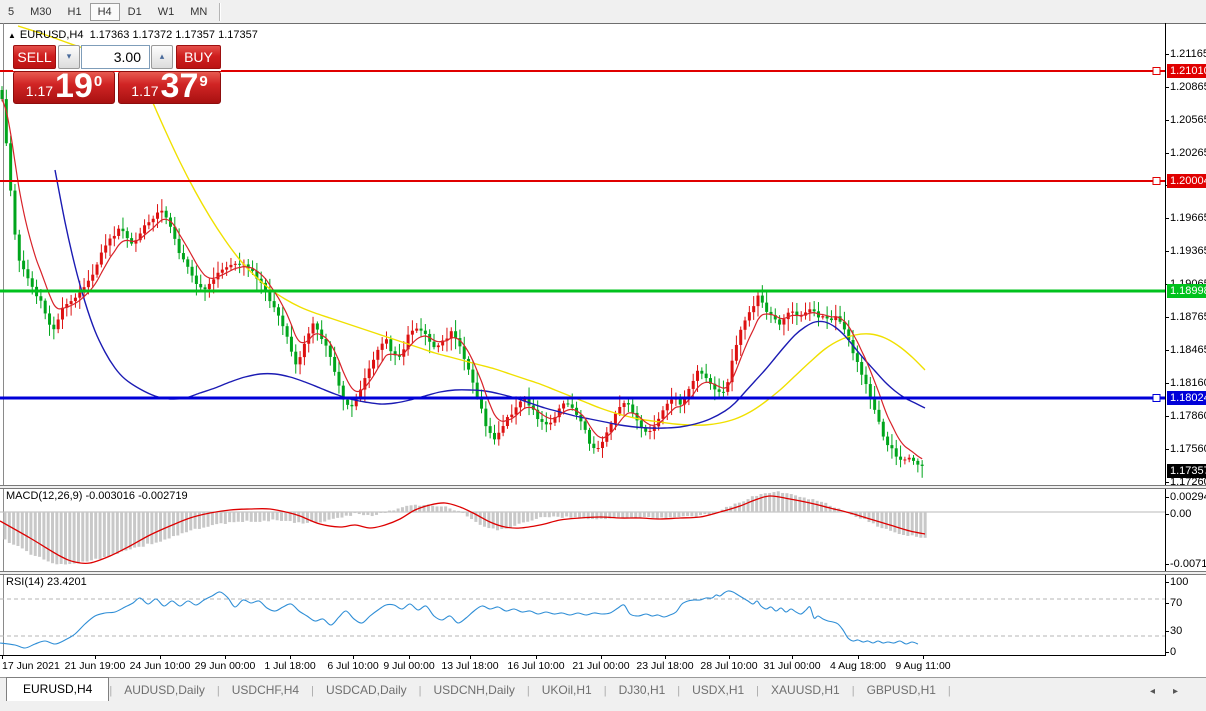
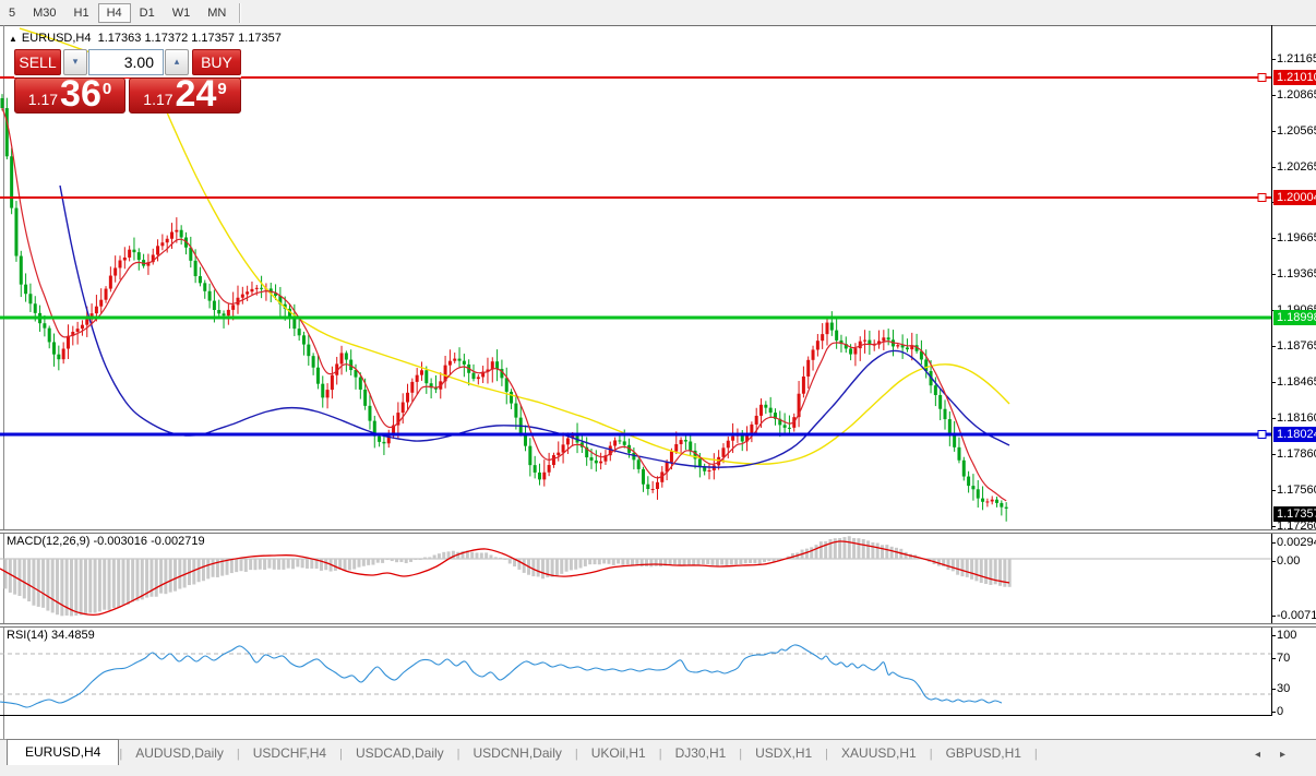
  5
  M30
  H1
  H4
  D1
  W1
  MN
  ▲ EURUSD,H4 1.17363 1.17372 1.17357 1.17357
  MACD(12,26,9) -0.003016 -0.002719
- RSI(14) 23.4201
+ RSI(14) 34.4859
  1.2116
  1.2086
  1.2056
  1.2026
  1.1966
  1.1936
  1.1876
  1.1846
  1.1816
  1.1786
  1.1756
  1.1726
  1.2101
  1.2000
  1.1899
  1.1802
  1.1735
  0.0029
  0.00
  -0.0071
  100
  70
  30
  0
  SELL
  ▾
  3.00
  ▴
  BUY
  1.17
- 19
+ 36
  0
  1.17
- 37
+ 24
  9
- 17 Jun 2021
- 21 Jun 19:00
- 24 Jun 10:00
- 29 Jun 00:00
- 1 Jul 18:00
- 6 Jul 10:00
- 9 Jul 00:00
- 13 Jul 18:00
- 16 Jul 10:00
- 21 Jul 00:00
- 23 Jul 18:00
- 28 Jul 10:00
- 31 Jul 00:00
- 4 Aug 18:00
- 9 Aug 11:00
  EURUSD,H4
  |
  AUDUSD,Daily
  |
  USDCHF,H4
  |
  USDCAD,Daily
  |
  USDCNH,Daily
  |
  UKOil,H1
  |
  DJ30,H1
  |
  USDX,H1
  |
  XAUUSD,H1
  |
  GBPUSD,H1
  |
  ◂
  ▸
